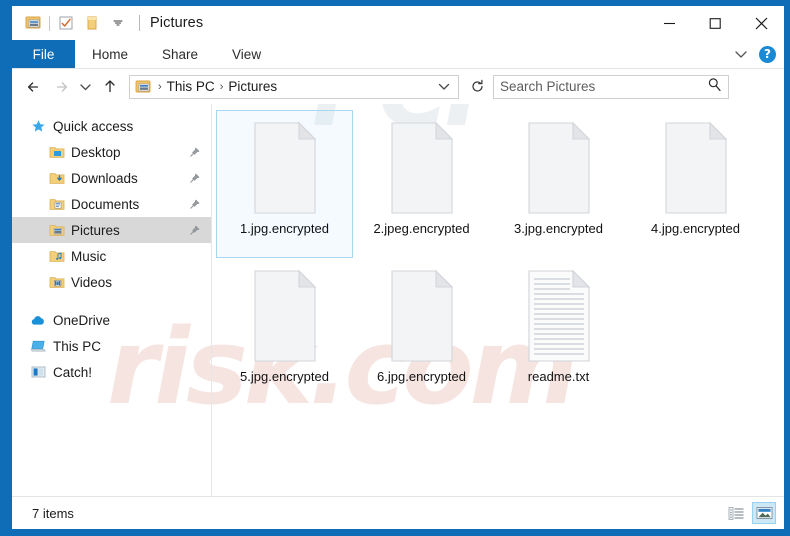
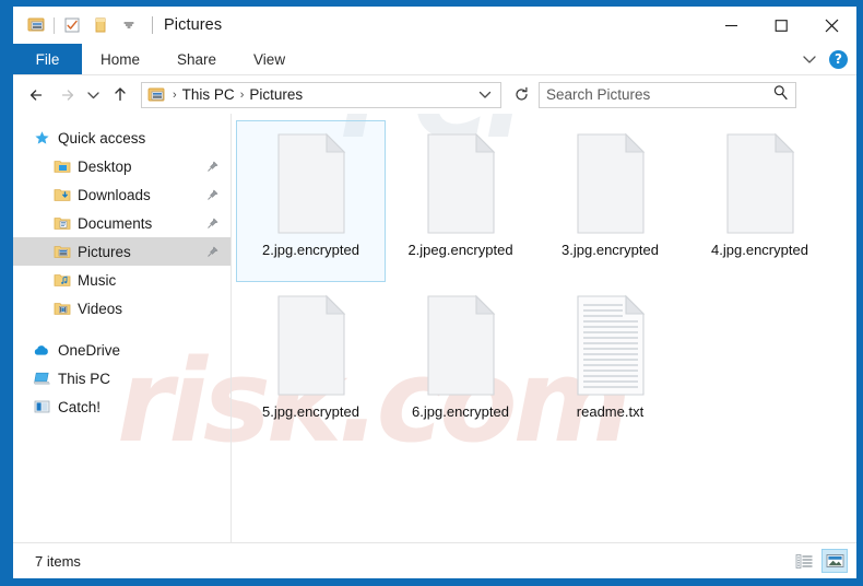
  risk.com
  Pictures
  File
  Home
  Share
  View
  ?
  ›
  This PC
  ›
  Pictures
  Search Pictures
  Quick access
  Desktop
  Downloads
  Documents
  Pictures
  Music
  Videos
  OneDrive
  This PC
  Catch!
- 1.jpg.encrypted
+ 2.jpg.encrypted
  2.jpeg.encrypted
  3.jpg.encrypted
  4.jpg.encrypted
  5.jpg.encrypted
  6.jpg.encrypted
  readme.txt
  7 items
